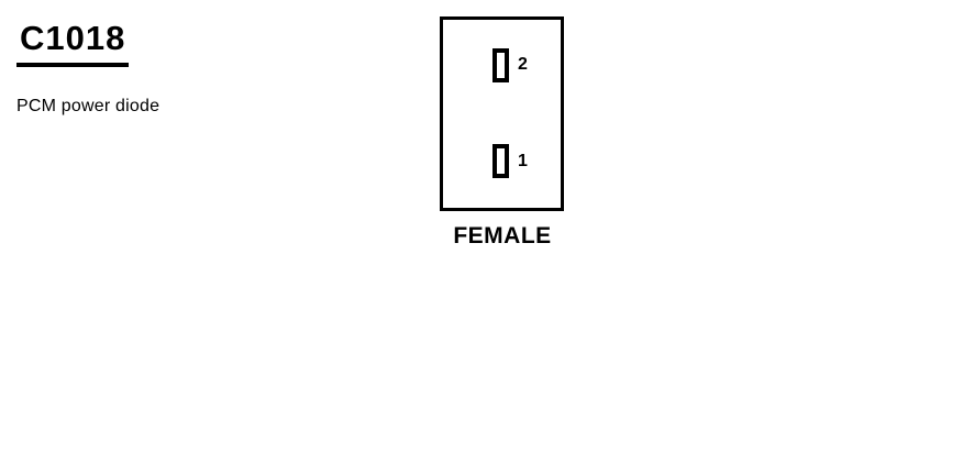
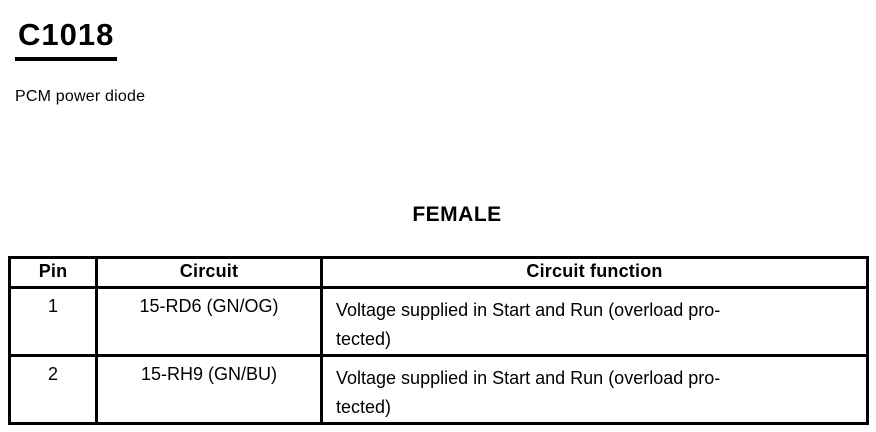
  C1018
  PCM power diode
- 2
- 1
  FEMALE
+ Pin	Circuit	Circuit function
+ 1	15-RD6 (GN/OG)	Voltage supplied in Start and Run (overload pro- tected)
+ 2	15-RH9 (GN/BU)	Voltage supplied in Start and Run (overload pro- tected)
